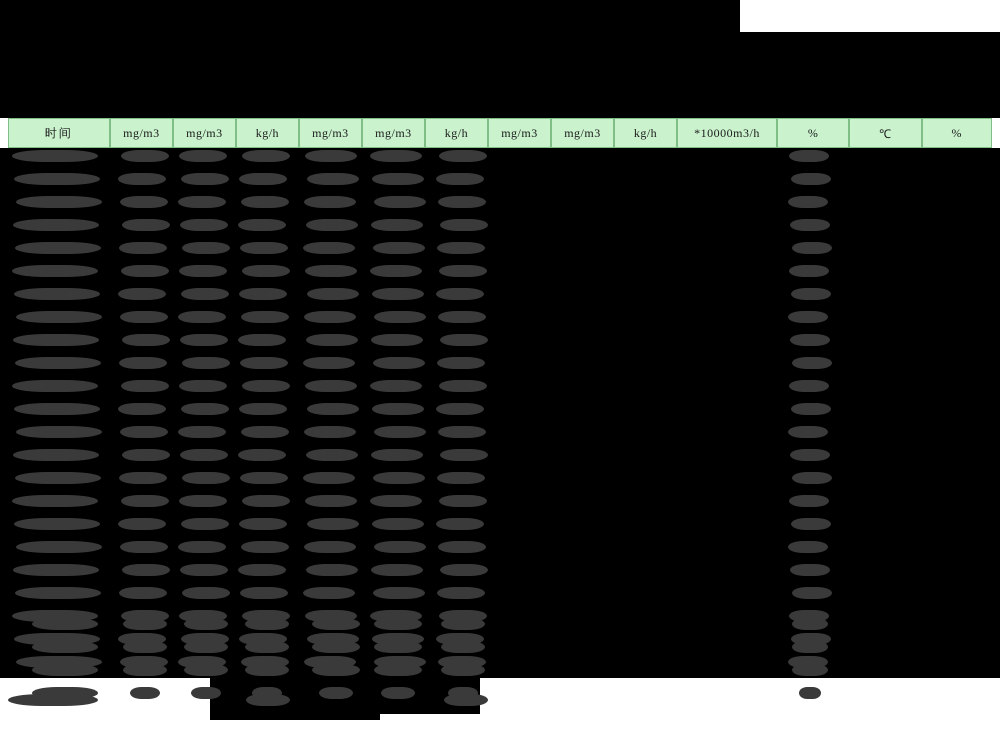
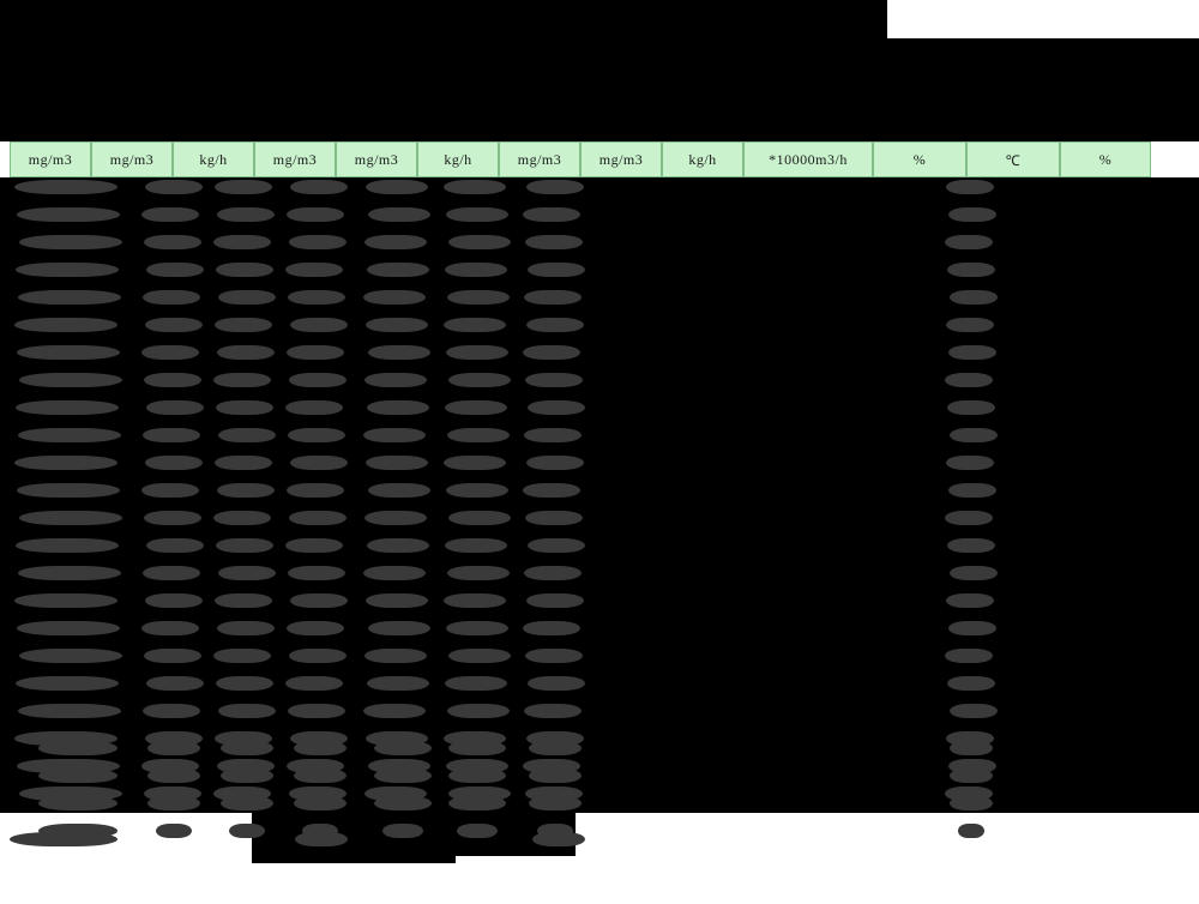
- 时间
  mg/m3
  mg/m3
  kg/h
  mg/m3
  mg/m3
  kg/h
  mg/m3
  mg/m3
  kg/h
  *10000m3/h
  %
  ℃
  %
